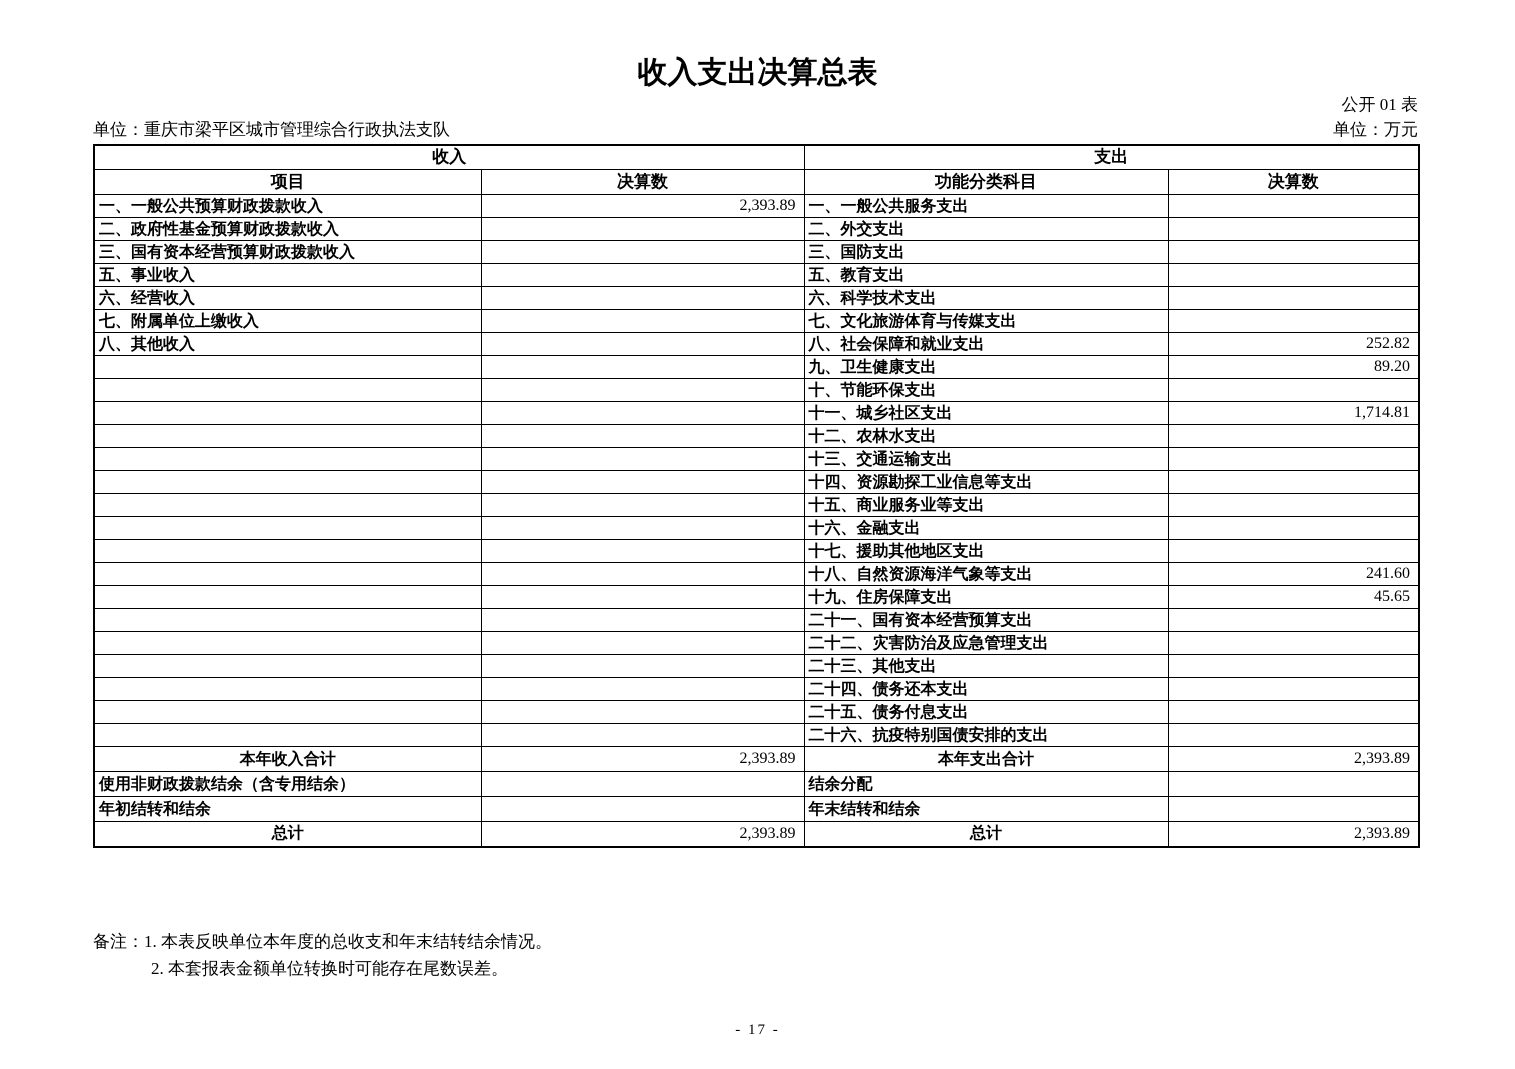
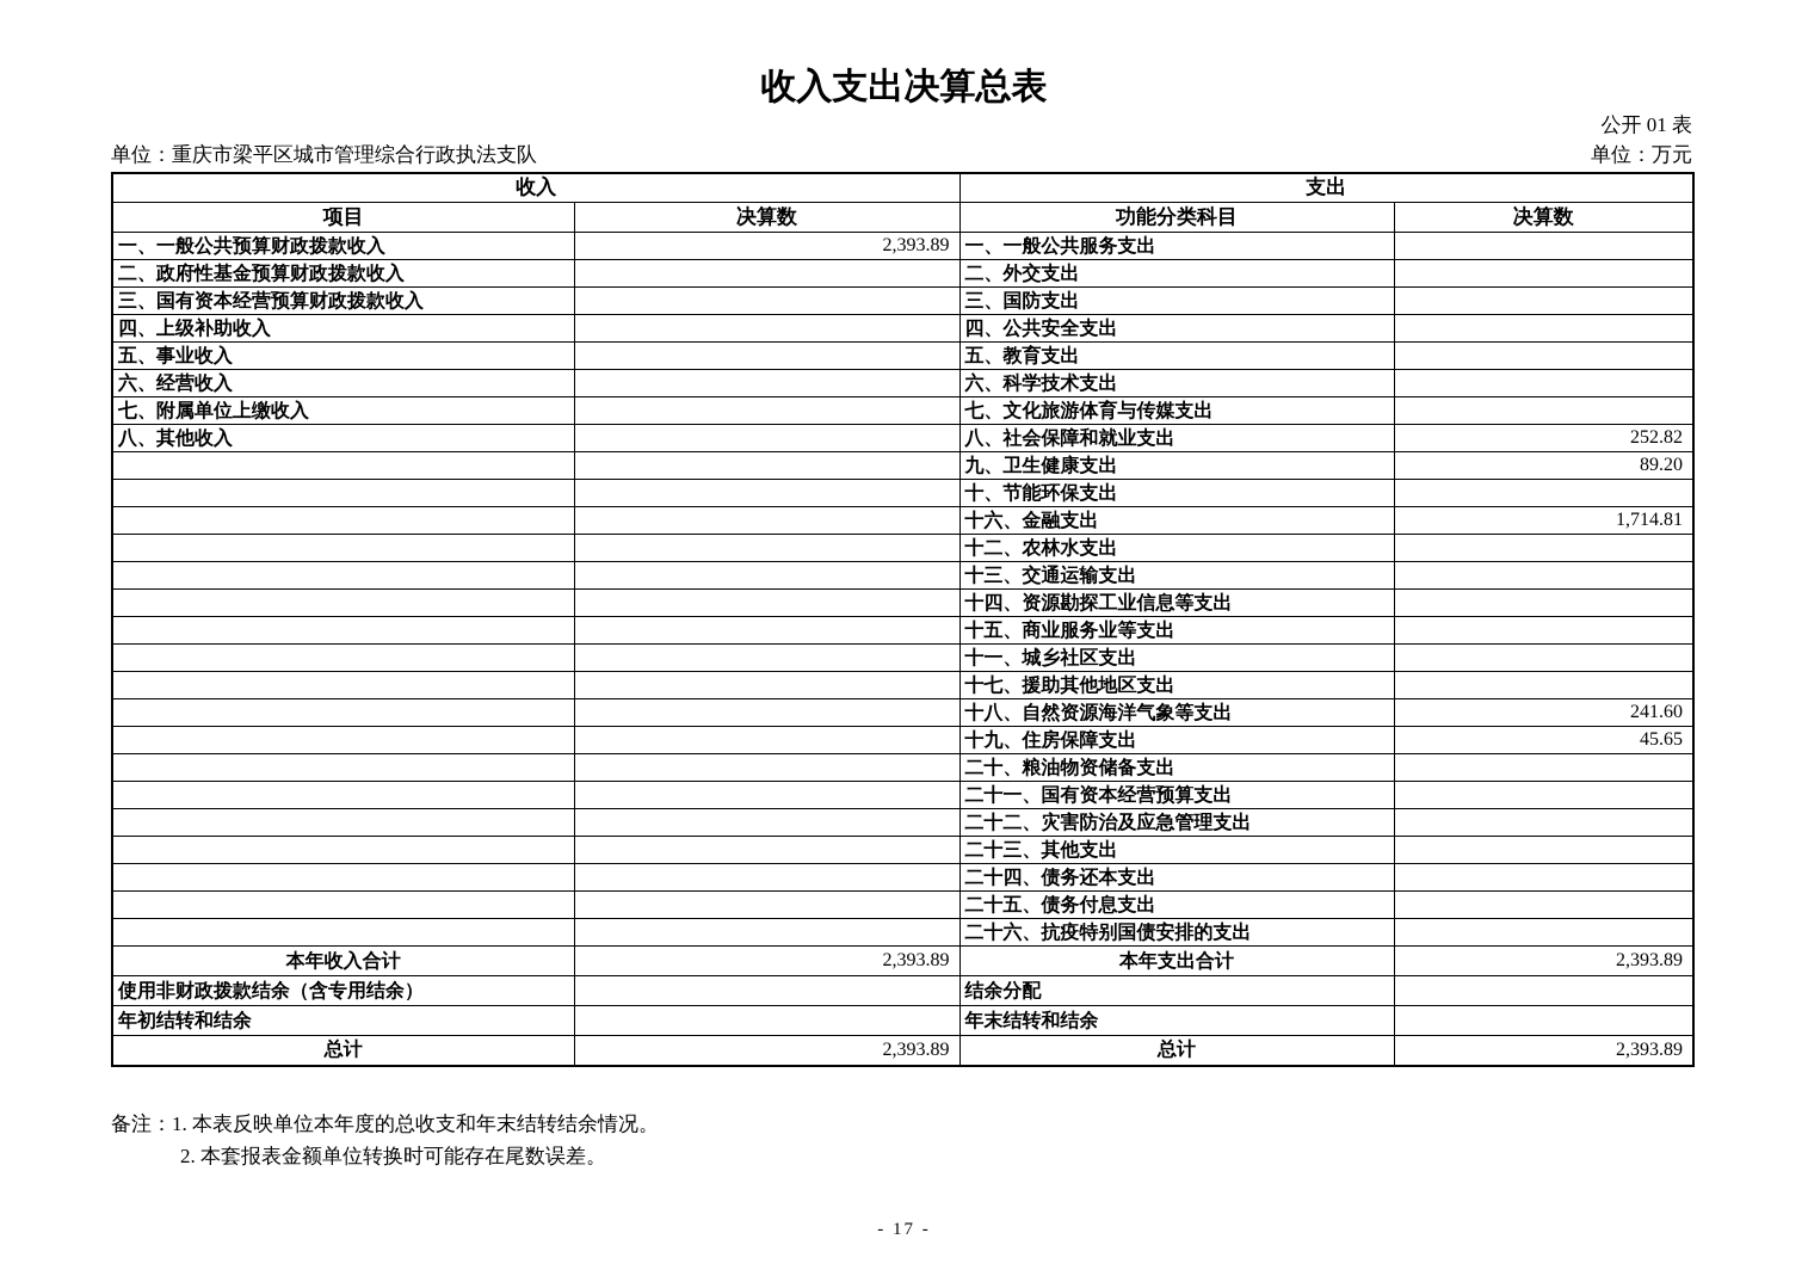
  收入支出决算总表
  公开 01 表
  单位：重庆市梁平区城市管理综合行政执法支队
  单位：万元
  收入	支出
  项目	决算数	功能分类科目	决算数
  一、一般公共预算财政拨款收入	2,393.89	一、一般公共服务支出
  二、政府性基金预算财政拨款收入		二、外交支出
  三、国有资本经营预算财政拨款收入		三、国防支出
+ 四、上级补助收入		四、公共安全支出
  五、事业收入		五、教育支出
  六、经营收入		六、科学技术支出
  七、附属单位上缴收入		七、文化旅游体育与传媒支出
  八、其他收入		八、社会保障和就业支出	252.82
  		九、卫生健康支出	89.20
  		十、节能环保支出
- 		十一、城乡社区支出	1,714.81
+ 		十六、金融支出	1,714.81
  		十二、农林水支出
  		十三、交通运输支出
  		十四、资源勘探工业信息等支出
  		十五、商业服务业等支出
- 		十六、金融支出
+ 		十一、城乡社区支出
  		十七、援助其他地区支出
  		十八、自然资源海洋气象等支出	241.60
  		十九、住房保障支出	45.65
+ 		二十、粮油物资储备支出
  		二十一、国有资本经营预算支出
  		二十二、灾害防治及应急管理支出
  		二十三、其他支出
  		二十四、债务还本支出
  		二十五、债务付息支出
  		二十六、抗疫特别国债安排的支出
  本年收入合计	2,393.89	本年支出合计	2,393.89
  使用非财政拨款结余（含专用结余）		结余分配
  年初结转和结余		年末结转和结余
  总计	2,393.89	总计	2,393.89
  备注：1. 本表反映单位本年度的总收支和年末结转结余情况。
  2. 本套报表金额单位转换时可能存在尾数误差。
  - 17 -
